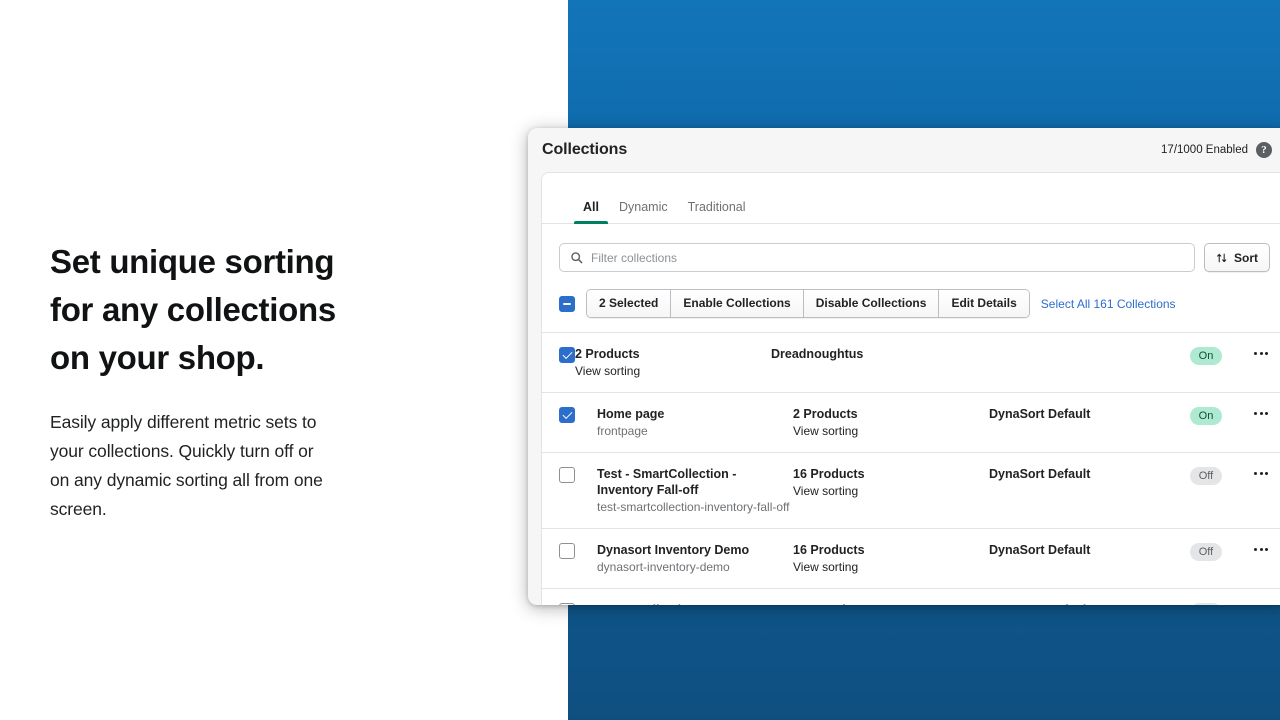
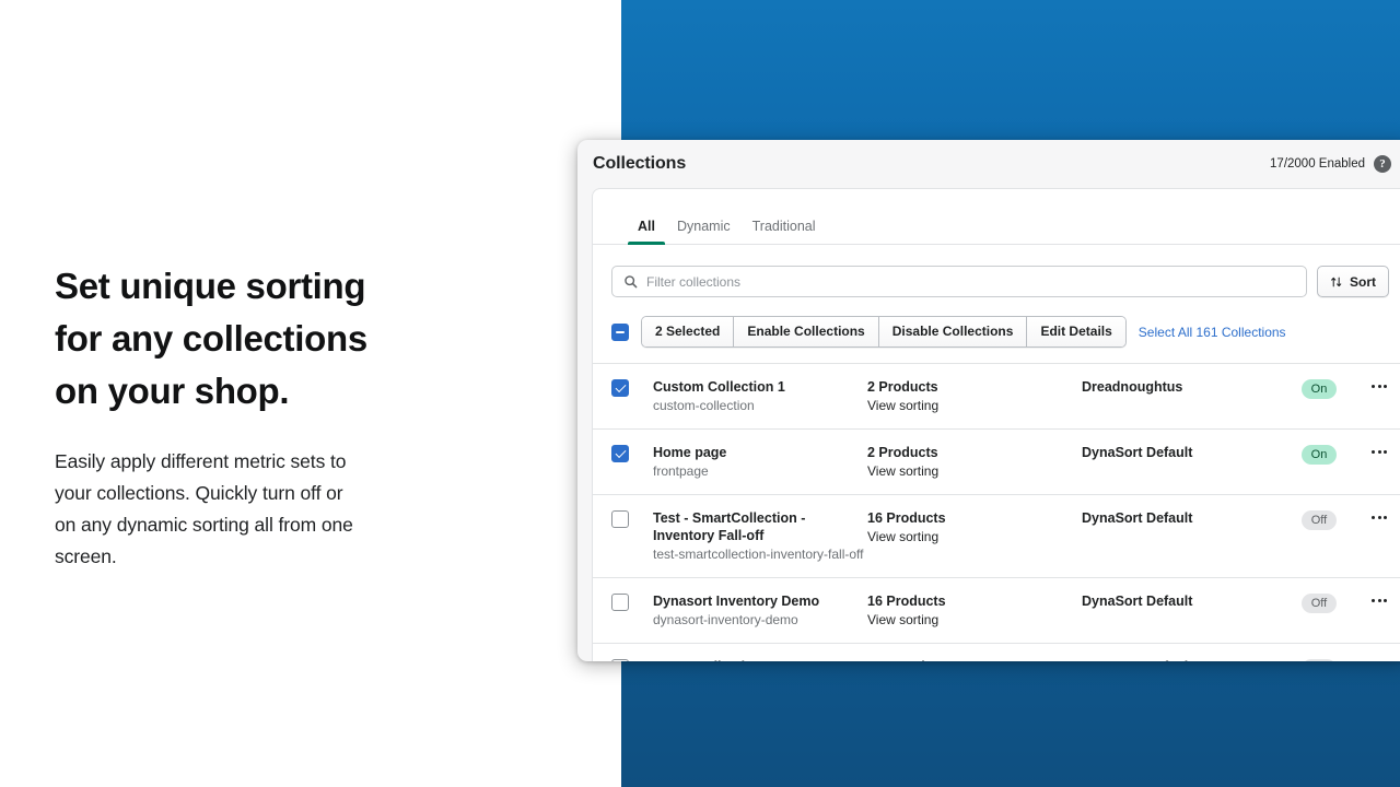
  Set unique sorting
  for any collections
  on your shop.
  Easily apply different metric sets to
  your collections. Quickly turn off or
  on any dynamic sorting all from one
  screen.
  Collections
- 17/1000 Enabled
+ 17/2000 Enabled
  ?
  All
  Dynamic
  Traditional
  Filter collections
  Sort
  2 Selected
  Enable Collections
  Disable Collections
  Edit Details
  Select All 161 Collections
+ Custom Collection 1
+ custom-collection
  2 Products
  View sorting
  Dreadnoughtus
  On
  Home page
  frontpage
  2 Products
  View sorting
  DynaSort Default
  On
  Test - SmartCollection - Inventory Fall-off
  test-smartcollection-inventory-fall-off
  16 Products
  View sorting
  DynaSort Default
  Off
  Dynasort Inventory Demo
  dynasort-inventory-demo
  16 Products
  View sorting
  DynaSort Default
  Off
